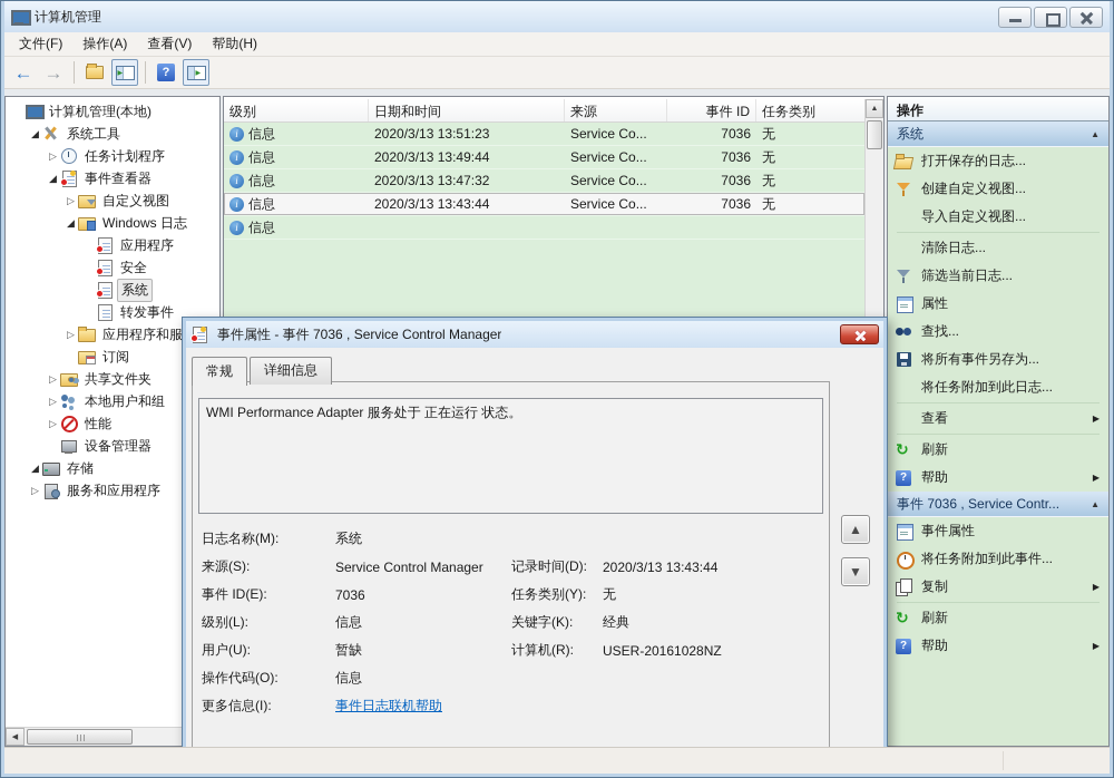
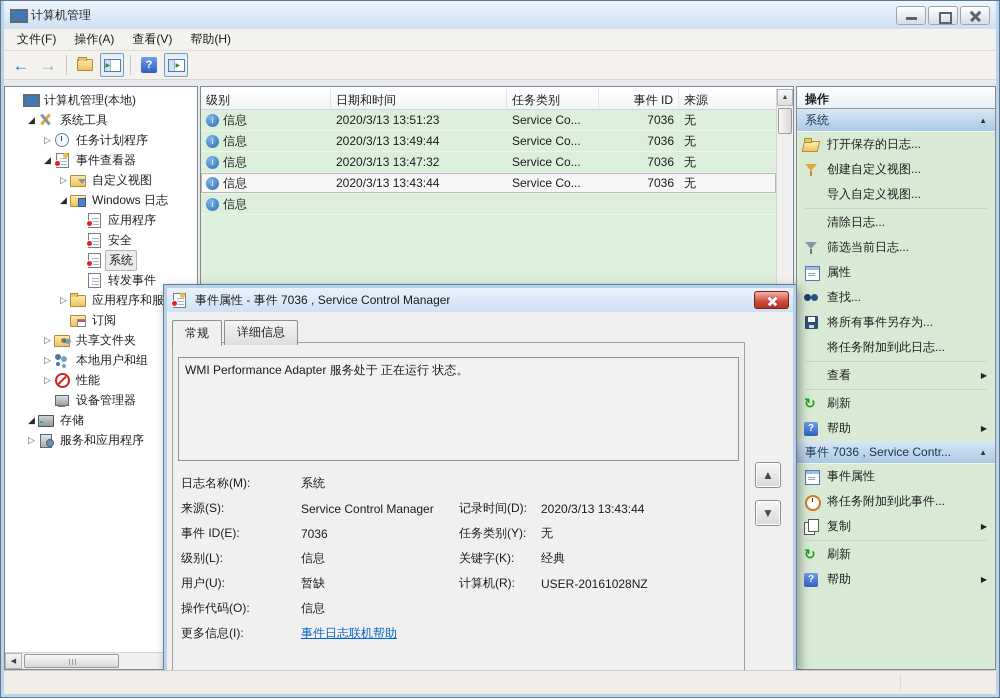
  计算机管理
  文件(F)
  操作(A)
  查看(V)
  帮助(H)
  ←
  →
  ?
  计算机管理(本地)
  ◢
  系统工具
  ▷
  任务计划程序
  ◢
  事件查看器
  ▷
  自定义视图
  ◢
  Windows 日志
  应用程序
  安全
  系统
  转发事件
  ▷
  应用程序和服
  订阅
  ▷
  共享文件夹
  ▷
  本地用户和组
  ▷
  性能
  设备管理器
  ◢
  存储
  ▷
  服务和应用程序
  级别
  日期和时间
- 来源
+ 任务类别
  事件 ID
- 任务类别
+ 来源
  i
  信息
  2020/3/13 13:51:23
  Service Co...
  7036
  无
  i
  信息
  2020/3/13 13:49:44
  Service Co...
  7036
  无
  i
  信息
  2020/3/13 13:47:32
  Service Co...
  7036
  无
  i
  信息
  2020/3/13 13:43:44
  Service Co...
  7036
  无
  i
  信息
  操作
  系统
  ▲
  打开保存的日志...
  创建自定义视图...
  导入自定义视图...
  清除日志...
  筛选当前日志...
  属性
  查找...
  将所有事件另存为...
  将任务附加到此日志...
  查看
  ▶
  刷新
  帮助
  ▶
  事件 7036 , Service Contr...
  ▲
  事件属性
  将任务附加到此事件...
  复制
  ▶
  刷新
  帮助
  ▶
  事件属性 - 事件 7036 , Service Control Manager
  常规
  详细信息
  WMI Performance Adapter 服务处于 正在运行 状态。
  日志名称(M):
  系统
  来源(S):
  Service Control Manager
  记录时间(D):
  2020/3/13 13:43:44
  事件 ID(E):
  7036
  任务类别(Y):
  无
  级别(L):
  信息
  关键字(K):
  经典
  用户(U):
  暂缺
  计算机(R):
  USER-20161028NZ
  操作代码(O):
  信息
  更多信息(I):
  事件日志联机帮助
  ▲
  ▼
